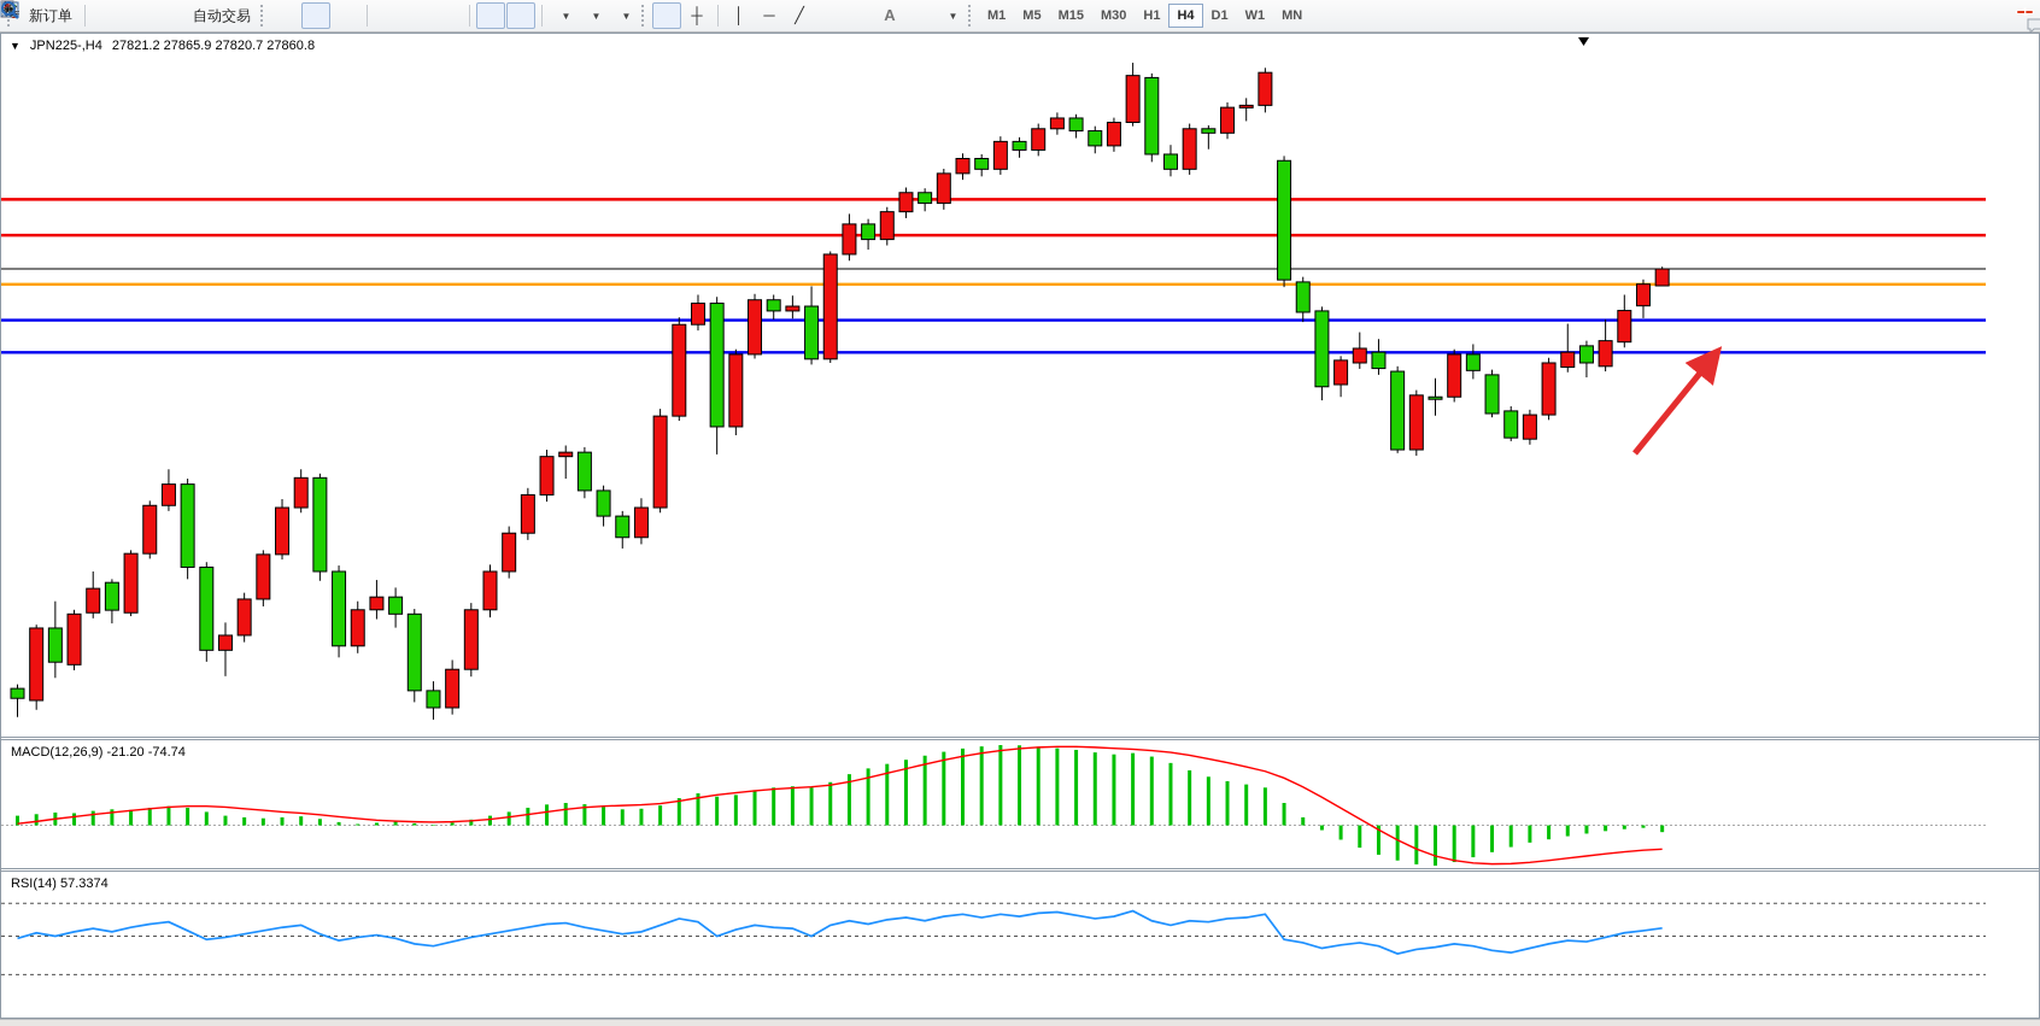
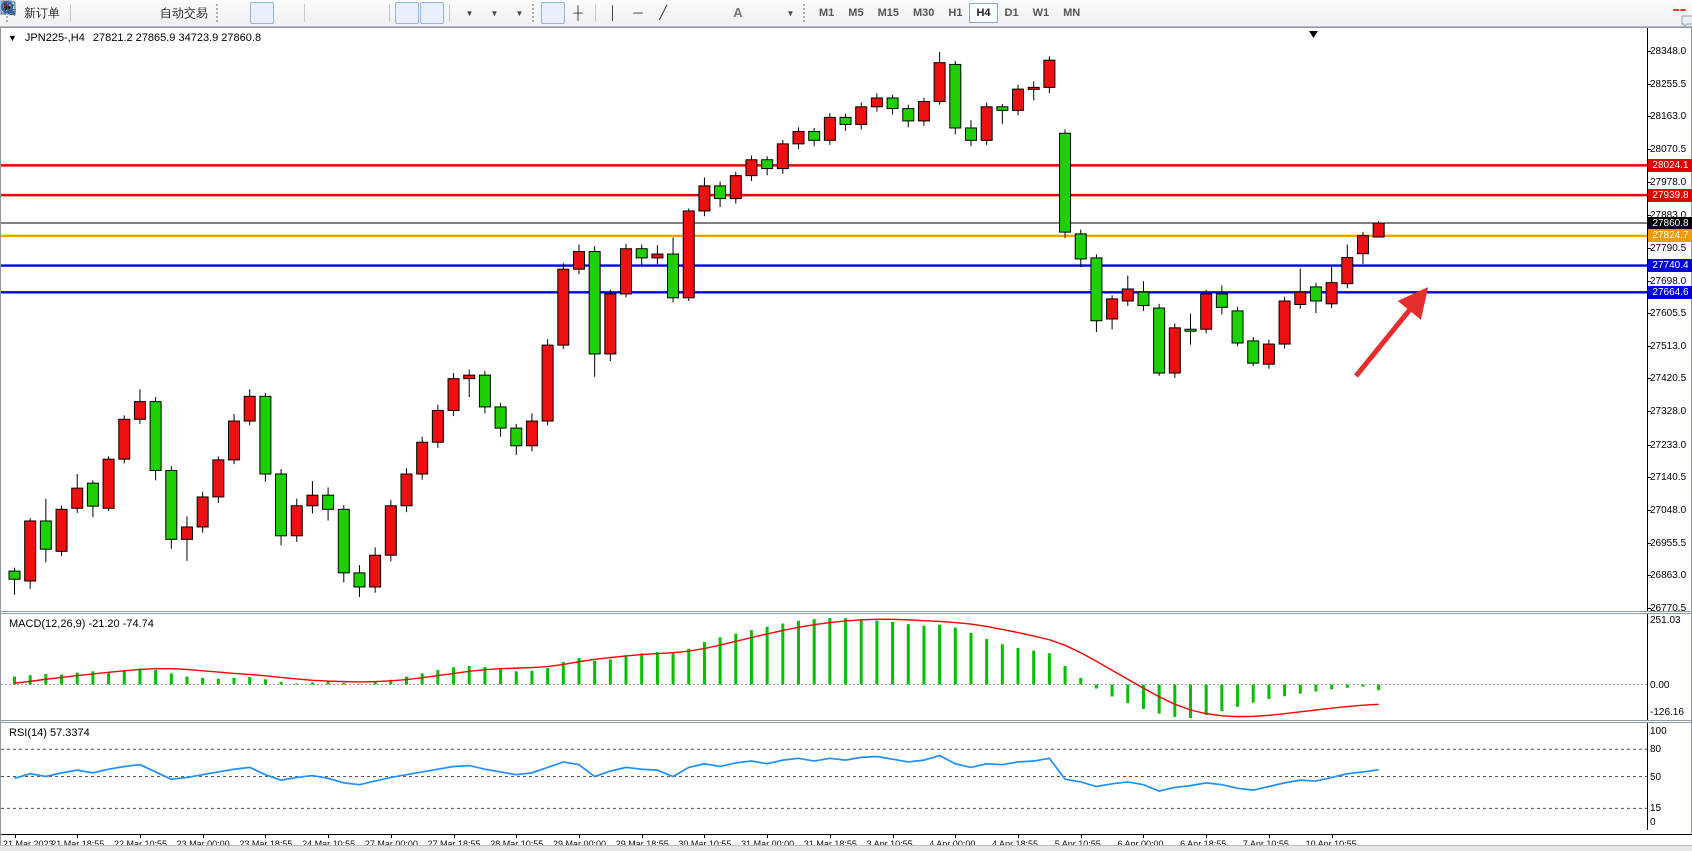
  新订单
  自动交易
  ▼
  ▼
  ▼
  ┼
  │
  ─
  ╱
  A
  T
  ▼
  M1
  M5
  M15
  M30
  H1
  H4
  D1
  W1
  MN
  1
  ▼
  JPN225-,H4
- 27821.2 27865.9 27820.7 27860.8
+ 27821.2 27865.9 34723.9 27860.8
  MACD(12,26,9) -21.20 -74.74
  RSI(14) 57.3374
+ 28348.0
+ 28255.5
+ 28163.0
+ 28070.5
+ 27978.0
+ 27790.5
+ 27698.0
+ 27605.5
+ 27513.0
+ 27420.5
+ 27328.0
+ 27233.0
+ 27140.5
+ 27048.0
+ 26955.5
+ 26863.0
+ 26770.5
+ 28024.1
+ 27939.8
+ 27860.8
+ 27824.7
+ 27740.4
+ 27664.6
+ 251.03
+ 0.00
+ -126.16
+ 100
+ 80
+ 50
+ 15
+ 0
+ 21 Mar 2023
+ 21 Mar 18:55
+ 22 Mar 10:55
+ 23 Mar 00:00
+ 23 Mar 18:55
+ 24 Mar 10:55
+ 27 Mar 00:00
+ 27 Mar 18:55
+ 28 Mar 10:55
+ 29 Mar 00:00
+ 29 Mar 18:55
+ 30 Mar 10:55
+ 31 Mar 00:00
+ 31 Mar 18:55
+ 3 Apr 10:55
+ 4 Apr 00:00
+ 4 Apr 18:55
+ 5 Apr 10:55
+ 6 Apr 00:00
+ 6 Apr 18:55
+ 7 Apr 10:55
+ 10 Apr 10:55
